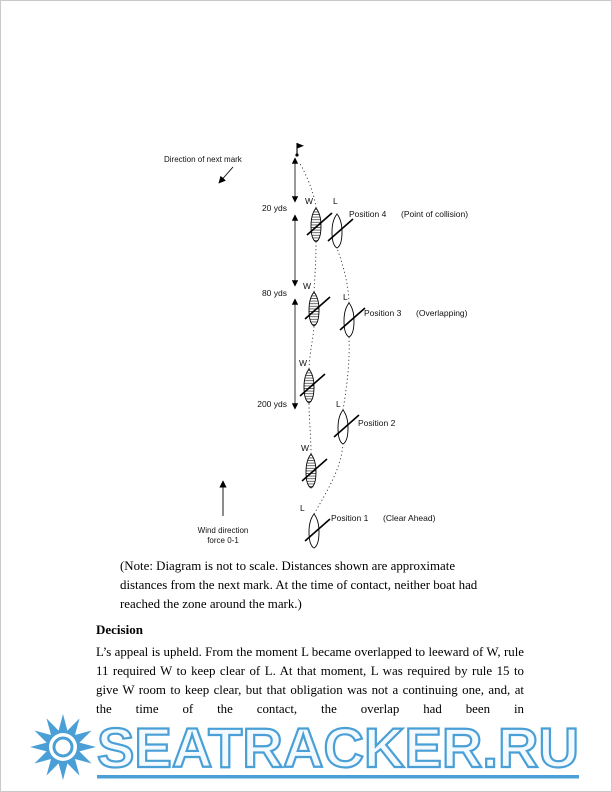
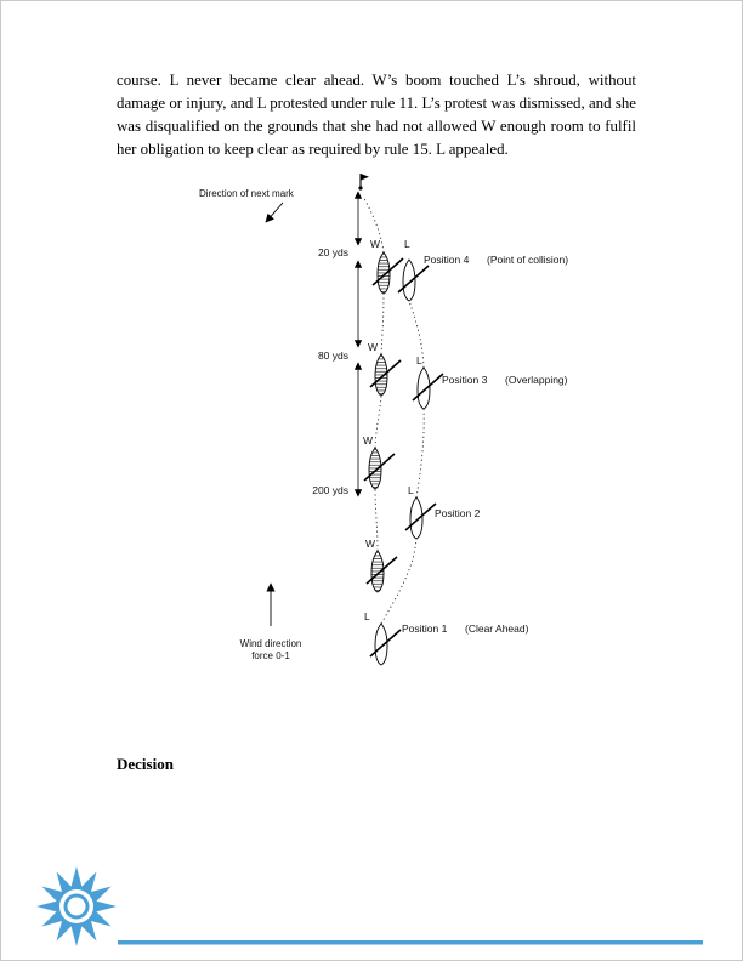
+ course. L never became clear ahead. W’s boom touched L’s shroud, without damage or injury, and L protested under rule 11. L’s protest was dismissed, and she was disqualified on the grounds that she had not allowed W enough room to fulfil her obligation to keep clear as required by rule 15. L appealed.
  Direction of next mark
  20 yds
  80 yds
  200 yds
  W
  L
  Position 4
  (Point of collision)
  W
  L
  Position 3
  (Overlapping)
  W
  L
  Position 2
  W
  L
  Position 1
  (Clear Ahead)
  Wind direction
  force 0-1
- (Note: Diagram is not to scale. Distances shown are approximate distances from the next mark. At the time of contact, neither boat had reached the zone around the mark.)
  Decision
- L’s appeal is upheld. From the moment L became overlapped to leeward of W, rule 11 required W to keep clear of L. At that moment, L was required by rule 15 to give W room to keep clear, but that obligation was not a continuing one, and, at the time of the contact, the overlap had been in
- SEATRACKER.RU
